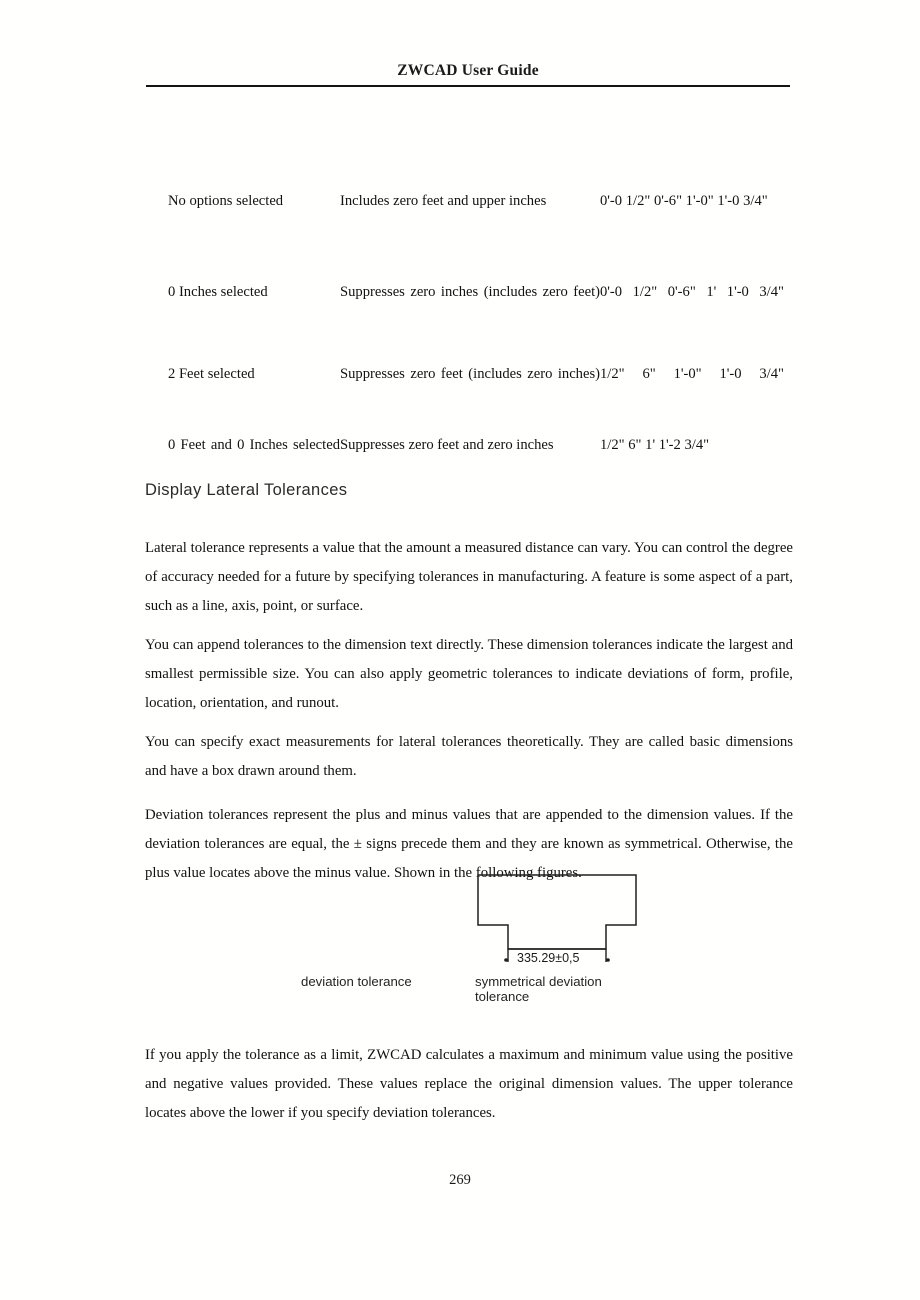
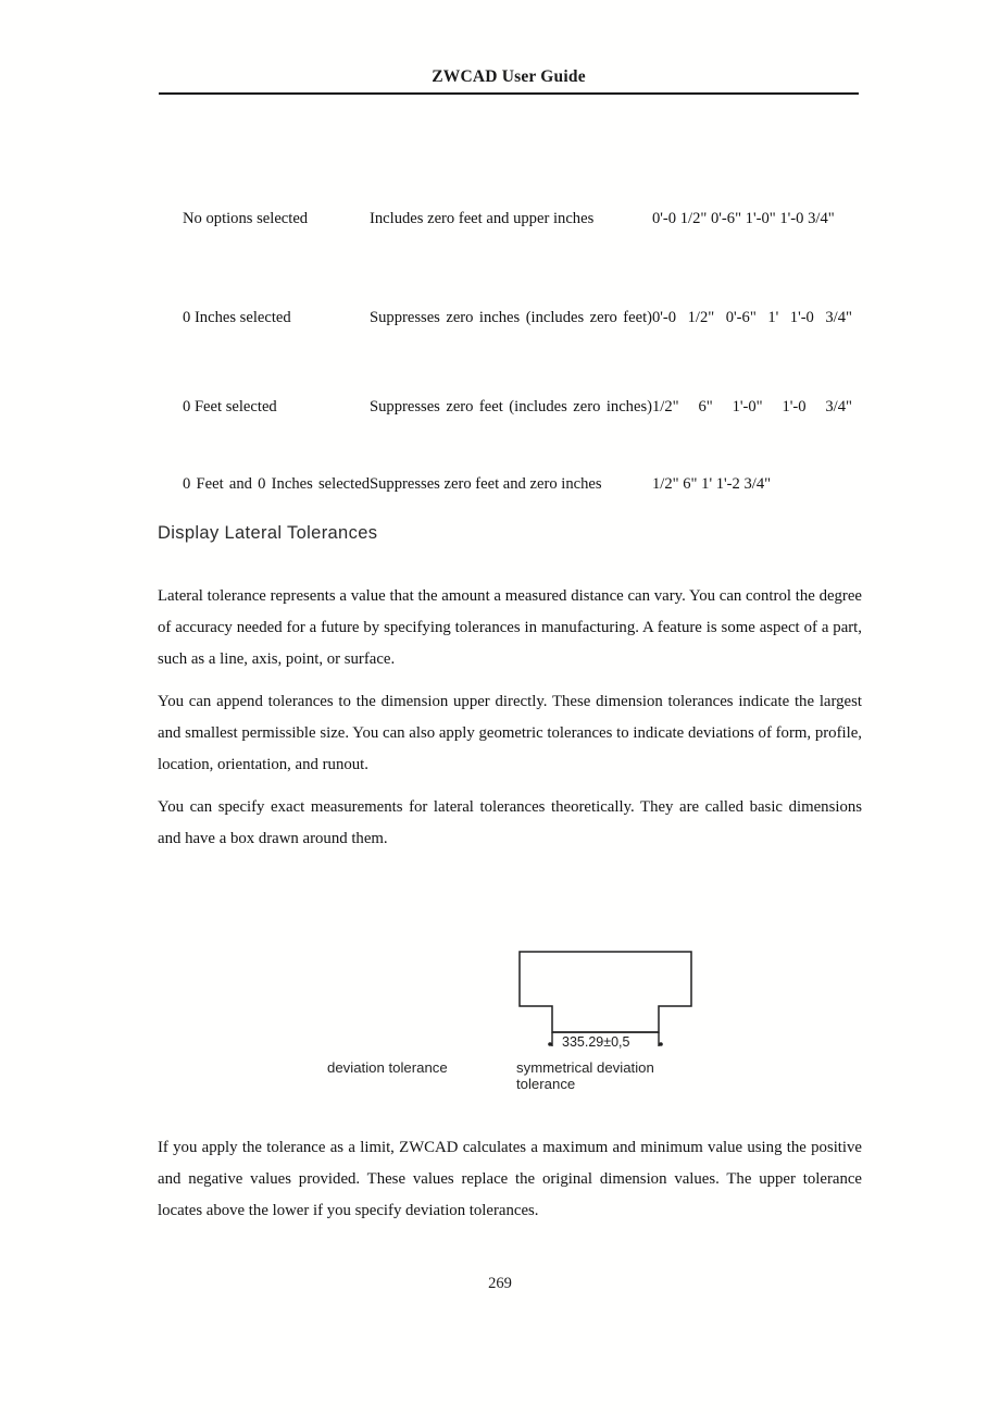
  ZWCAD User Guide
  No options selected	Includes zero feet and upper inches	0'-0 1/2" 0'-6" 1'-0" 1'-0 3/4"
  0 Inches selected	Suppresses zero inches (includes zero feet)	0'-0 1/2" 0'-6" 1' 1'-0 3/4"
- 2 Feet selected	Suppresses zero feet (includes zero inches)	1/2" 6" 1'-0" 1'-0 3/4"
+ 0 Feet selected	Suppresses zero feet (includes zero inches)	1/2" 6" 1'-0" 1'-0 3/4"
  0 Feet and 0 Inches selected	Suppresses zero feet and zero inches	1/2" 6" 1' 1'-2 3/4"
  Display Lateral Tolerances
  Lateral tolerance represents a value that the amount a measured distance can vary. You can control the degree of accuracy needed for a future by specifying tolerances in manufacturing. A feature is some aspect of a part, such as a line, axis, point, or surface.
- You can append tolerances to the dimension text directly. These dimension tolerances indicate the largest and smallest permissible size. You can also apply geometric tolerances to indicate deviations of form, profile, location, orientation, and runout.
+ You can append tolerances to the dimension upper directly. These dimension tolerances indicate the largest and smallest permissible size. You can also apply geometric tolerances to indicate deviations of form, profile, location, orientation, and runout.
  You can specify exact measurements for lateral tolerances theoretically. They are called basic dimensions and have a box drawn around them.
- Deviation tolerances represent the plus and minus values that are appended to the dimension values. If the deviation tolerances are equal, the ± signs precede them and they are known as symmetrical. Otherwise, the plus value locates above the minus value. Shown in the following figures.
  335.29±0,5
  deviation tolerance
  symmetrical deviation
  tolerance
  If you apply the tolerance as a limit, ZWCAD calculates a maximum and minimum value using the positive and negative values provided. These values replace the original dimension values. The upper tolerance locates above the lower if you specify deviation tolerances.
  269
